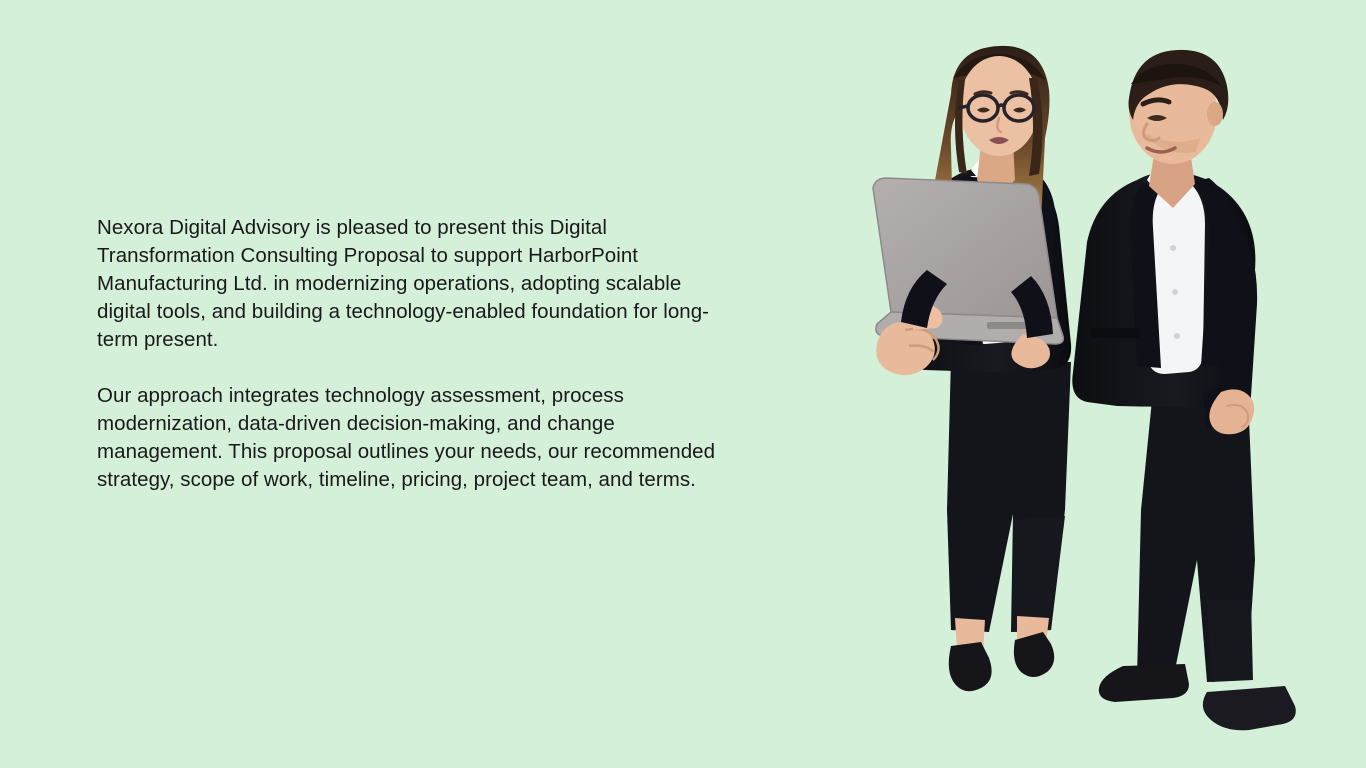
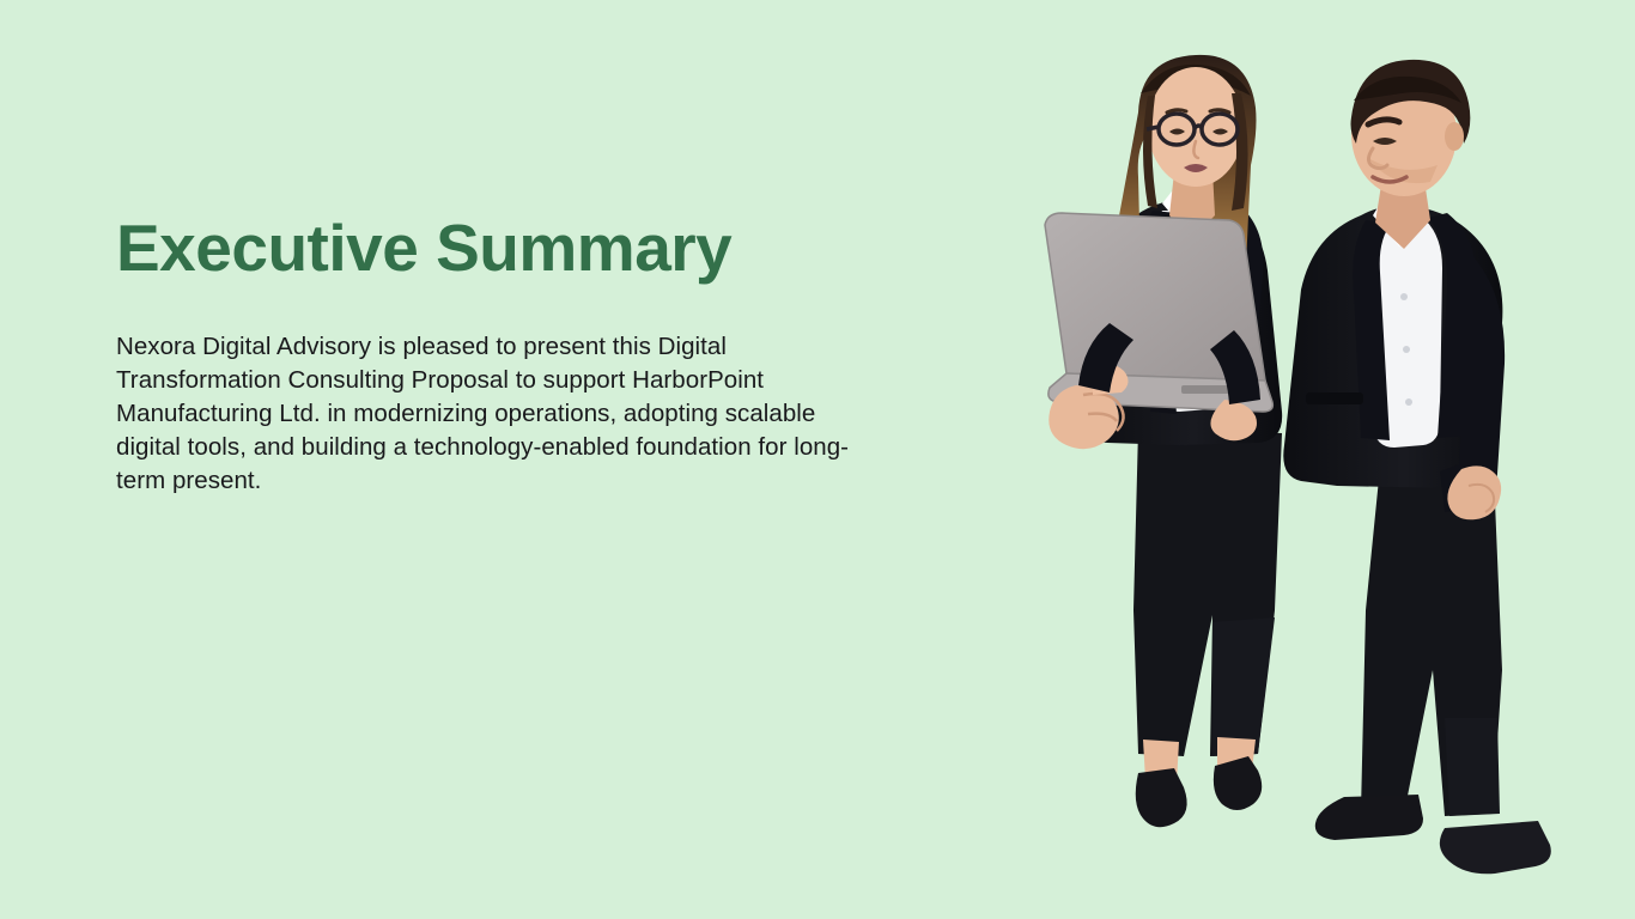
+ Executive Summary
  Nexora Digital Advisory is pleased to present this Digital Transformation Consulting Proposal to support HarborPoint Manufacturing Ltd. in modernizing operations, adopting scalable digital tools, and building a technology-enabled foundation for long-term present.
- Our approach integrates technology assessment, process modernization, data-driven decision-making, and change management. This proposal outlines your needs, our recommended strategy, scope of work, timeline, pricing, project team, and terms.
